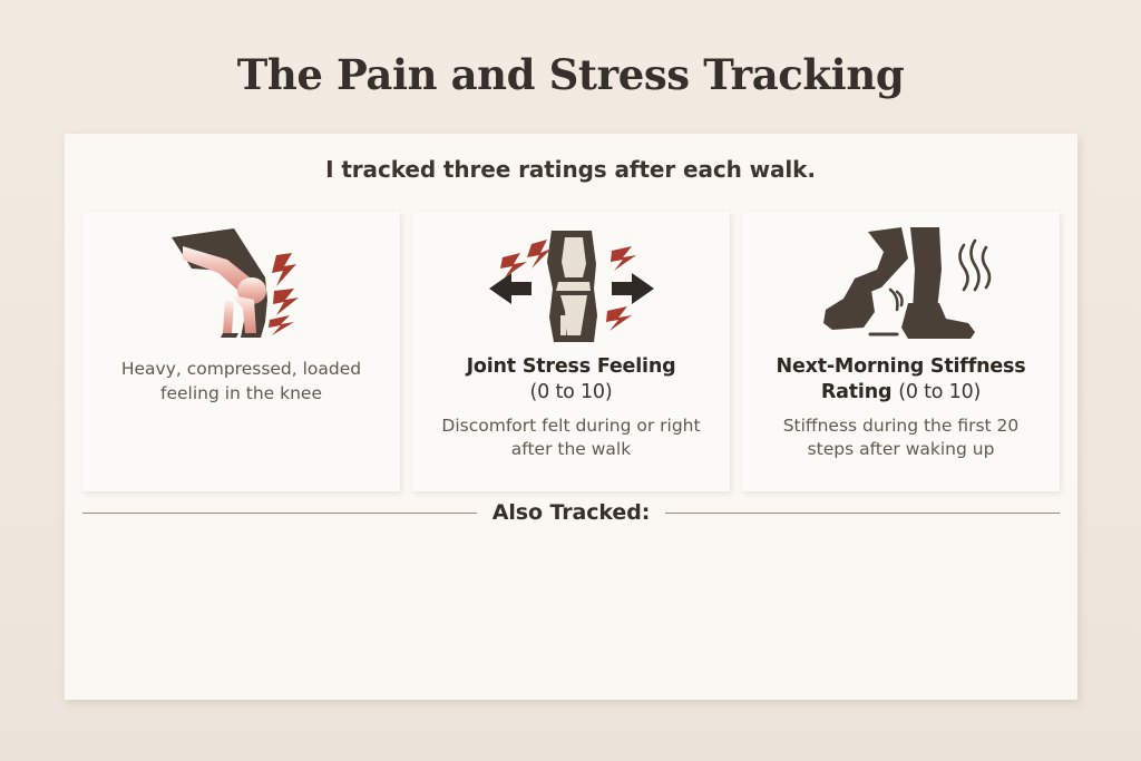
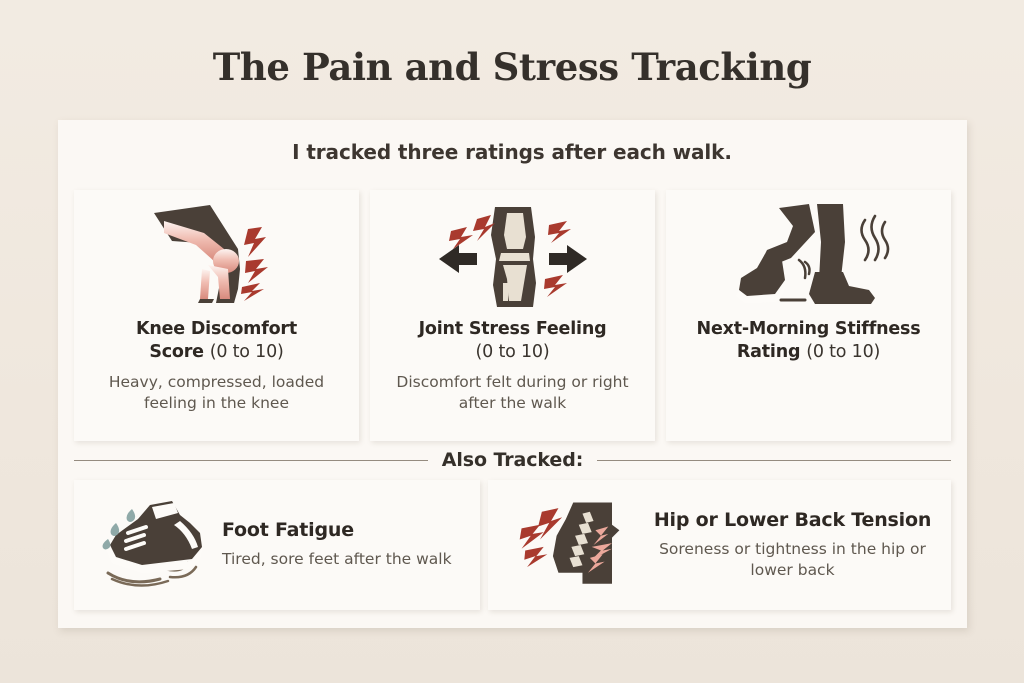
  The Pain and Stress Tracking
  I tracked three ratings after each walk.
+ Knee Discomfort
+ Score (0 to 10)
  Heavy, compressed, loaded feeling in the knee
  Joint Stress Feeling
  (0 to 10)
  Discomfort felt during or right after the walk
  Next-Morning Stiffness
  Rating (0 to 10)
- Stiffness during the first 20 steps after waking up
  Also Tracked:
+ Foot Fatigue
+ Tired, sore feet after the walk
+ Hip or Lower Back Tension
+ Soreness or tightness in the hip or lower back
